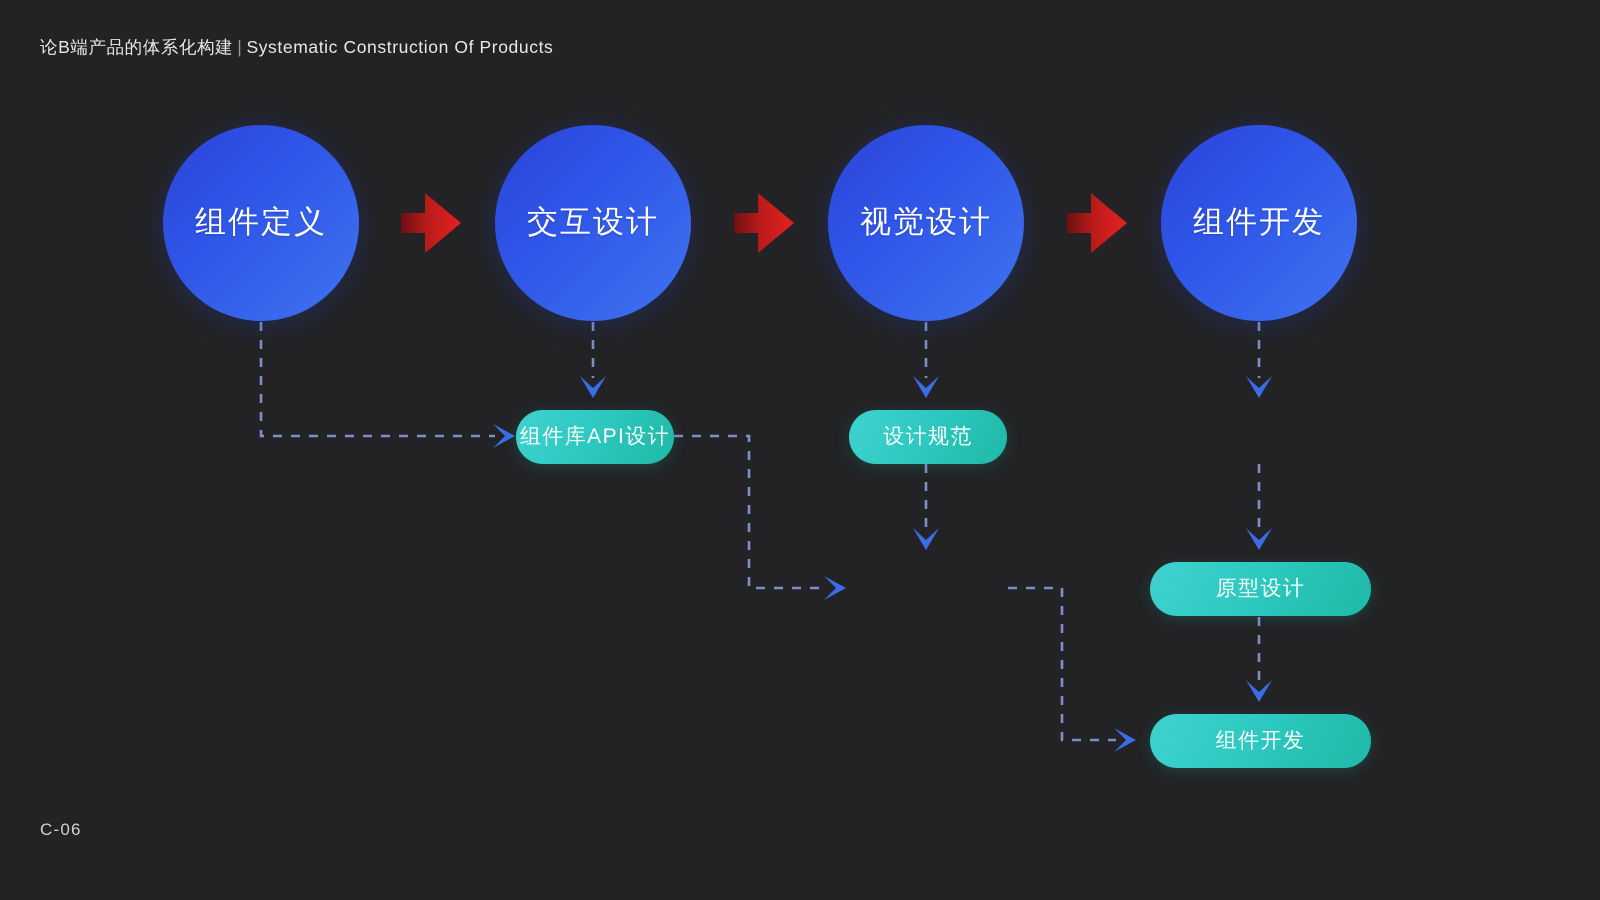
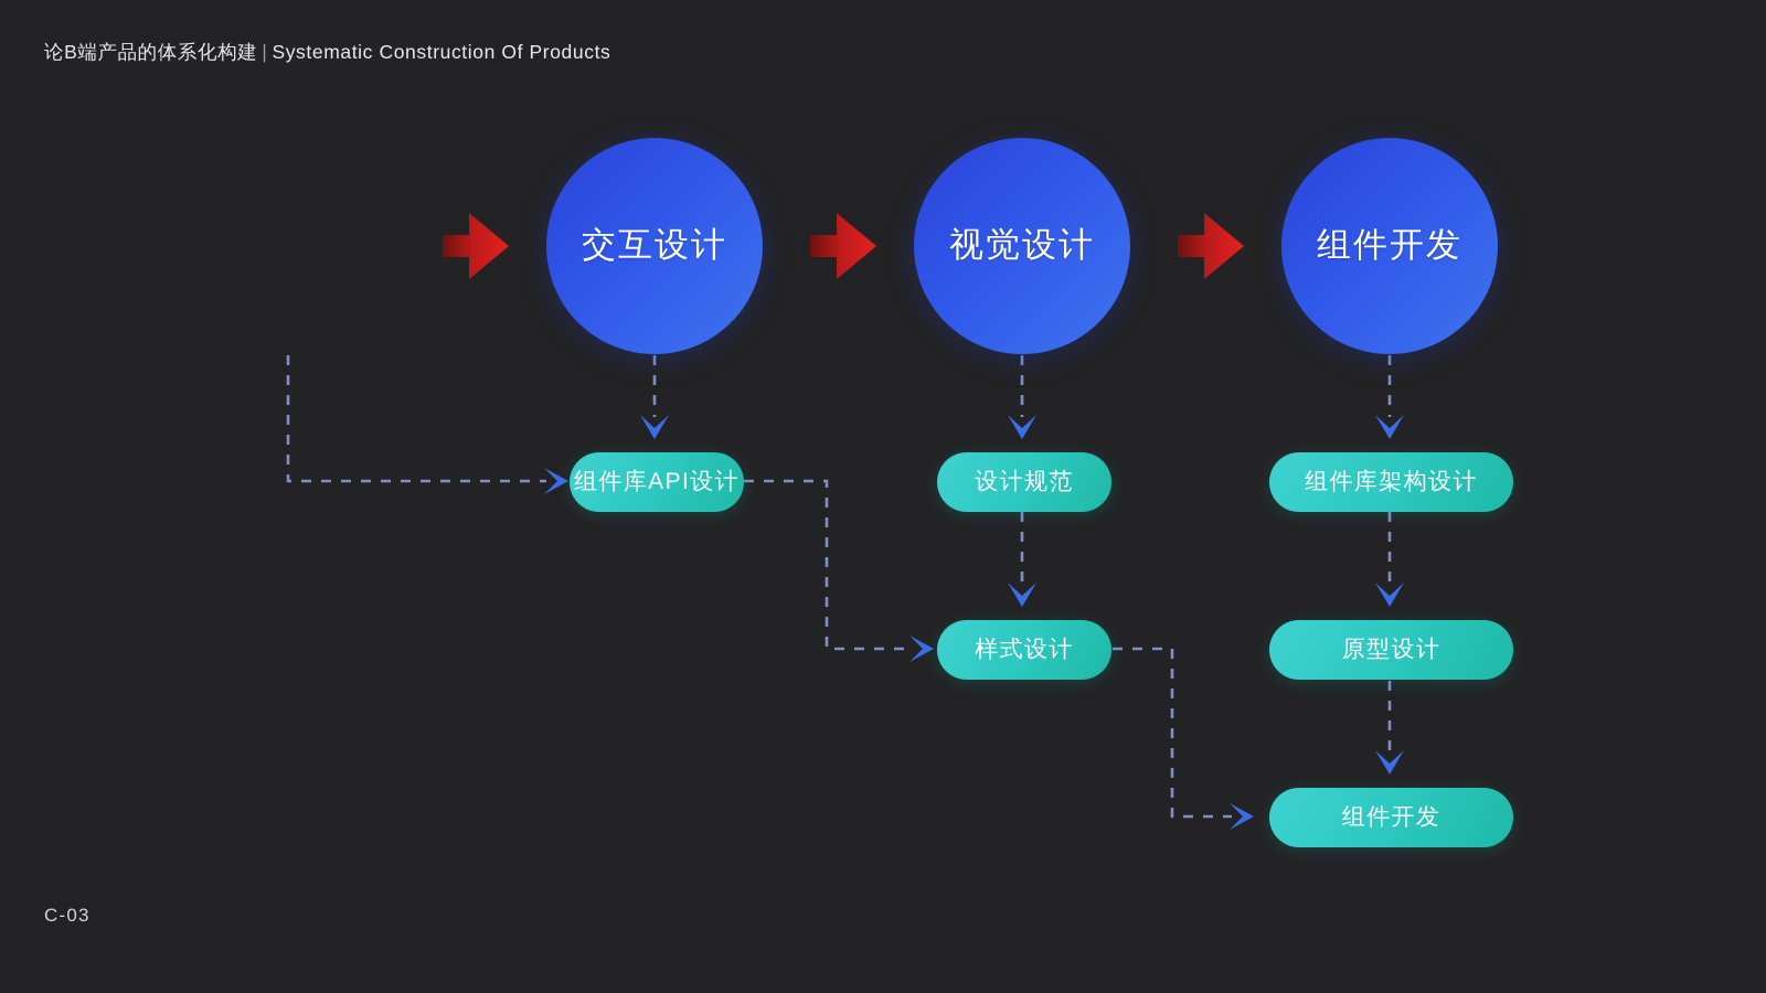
  论B端产品的体系化构建 | Systematic Construction Of Products
- 组件定义
  交互设计
  视觉设计
  组件开发
  组件库API设计
  设计规范
+ 组件库架构设计
+ 样式设计
  原型设计
  组件开发
- C-06
+ C-03
